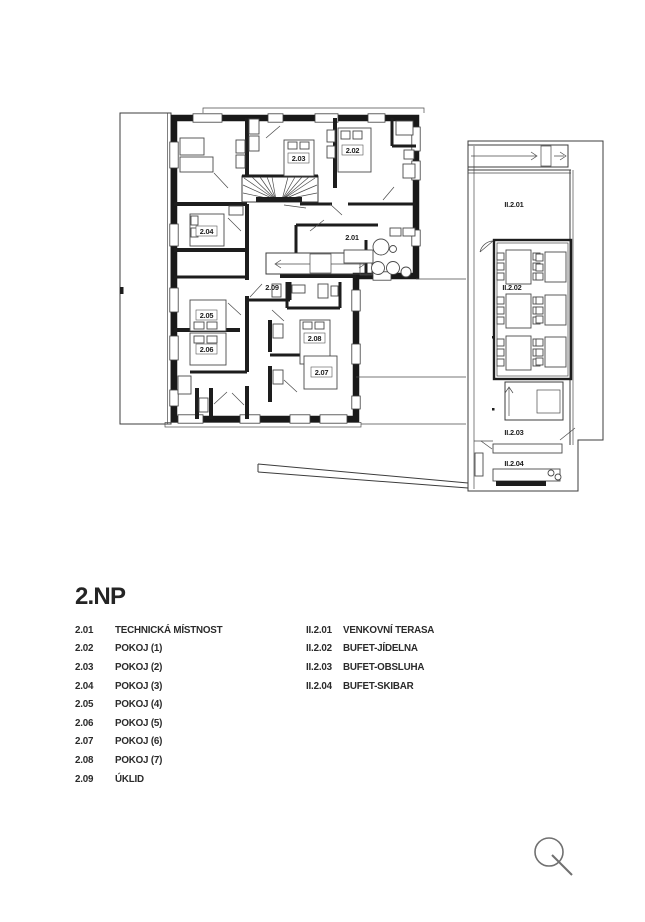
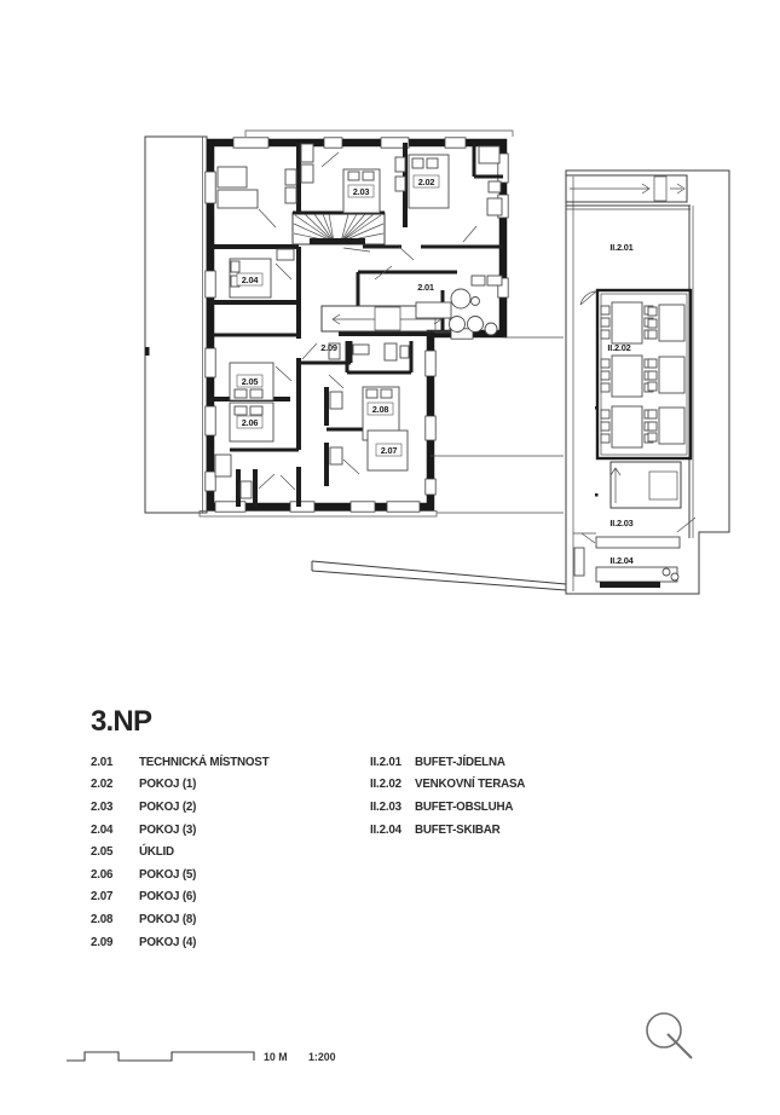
  2.02
  2.03
  2.04
  2.01
  2.05
  2.06
  2.08
  2.07
  2.09
  II.2.01
  II.2.02
  II.2.03
  II.2.04
- 2.NP
+ 3.NP
  2.01
  TECHNICKÁ MÍSTNOST
  2.02
  POKOJ (1)
  2.03
  POKOJ (2)
  2.04
  POKOJ (3)
  2.05
- POKOJ (4)
+ ÚKLID
  2.06
  POKOJ (5)
  2.07
  POKOJ (6)
  2.08
- POKOJ (7)
+ POKOJ (8)
  2.09
- ÚKLID
+ POKOJ (4)
  II.2.01
- VENKOVNÍ TERASA
+ BUFET-JÍDELNA
  II.2.02
- BUFET-JÍDELNA
+ VENKOVNÍ TERASA
  II.2.03
  BUFET-OBSLUHA
  II.2.04
  BUFET-SKIBAR
+ 10 M
+ 1:200
